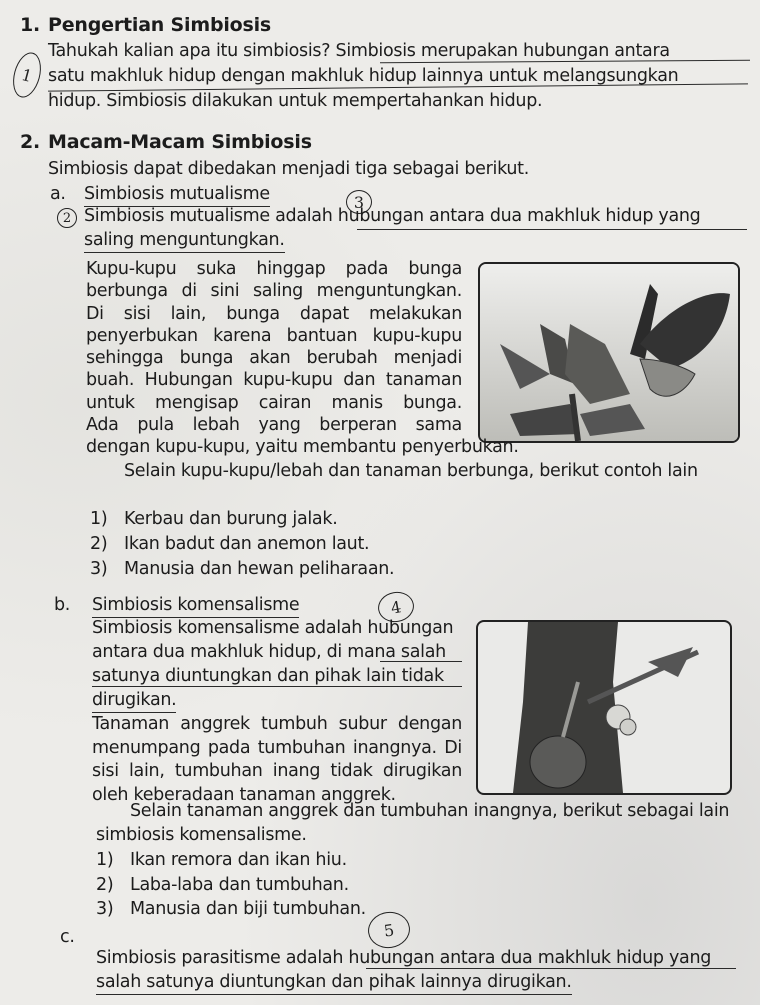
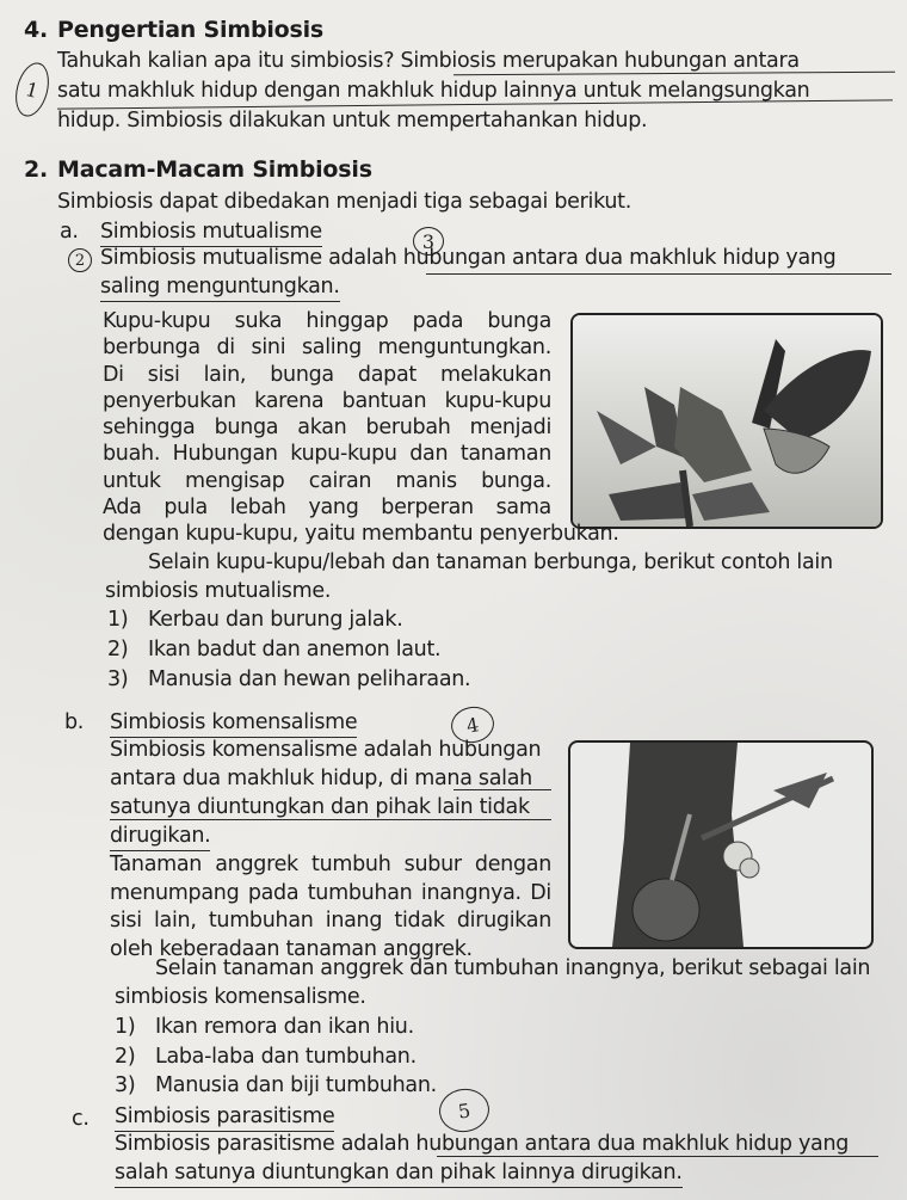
- 1.
+ 4.
  Pengertian Simbiosis
  Tahukah kalian apa itu simbiosis? Simbiosis merupakan hubungan antara
  satu makhluk hidup dengan makhluk hidup lainnya untuk melangsungkan
  hidup. Simbiosis dilakukan untuk mempertahankan hidup.
  2.
  Macam-Macam Simbiosis
  Simbiosis dapat dibedakan menjadi tiga sebagai berikut.
  a.
  Simbiosis mutualisme
  3
  2
  Simbiosis mutualisme adalah hubungan antara dua makhluk hidup yang
  saling menguntungkan.
  Kupu-kupu suka hinggap pada bunga
  berbunga di sini saling menguntungkan.
  Di sisi lain, bunga dapat melakukan
  penyerbukan karena bantuan kupu-kupu
  sehingga bunga akan berubah menjadi
  buah. Hubungan kupu-kupu dan tanaman
  untuk mengisap cairan manis bunga.
  Ada pula lebah yang berperan sama
  dengan kupu-kupu, yaitu membantu penyerbukan.
  Selain kupu-kupu/lebah dan tanaman berbunga, berikut contoh lain
+ simbiosis mutualisme.
  1)
  Kerbau dan burung jalak.
  2)
  Ikan badut dan anemon laut.
  3)
  Manusia dan hewan peliharaan.
  b.
  Simbiosis komensalisme
  Simbiosis komensalisme adalah hubungan
  antara dua makhluk hidup, di mana salah
  satunya diuntungkan dan pihak lain tidak
  dirugikan.
  Tanaman anggrek tumbuh subur dengan
  menumpang pada tumbuhan inangnya. Di
  sisi lain, tumbuhan inang tidak dirugikan
  oleh keberadaan tanaman anggrek.
  Selain tanaman anggrek dan tumbuhan inangnya, berikut sebagai lain
  simbiosis komensalisme.
  1)
  Ikan remora dan ikan hiu.
  2)
  Laba-laba dan tumbuhan.
  3)
  Manusia dan biji tumbuhan.
  c.
+ Simbiosis parasitisme
  Simbiosis parasitisme adalah hubungan antara dua makhluk hidup yang
  salah satunya diuntungkan dan pihak lainnya dirugikan.
